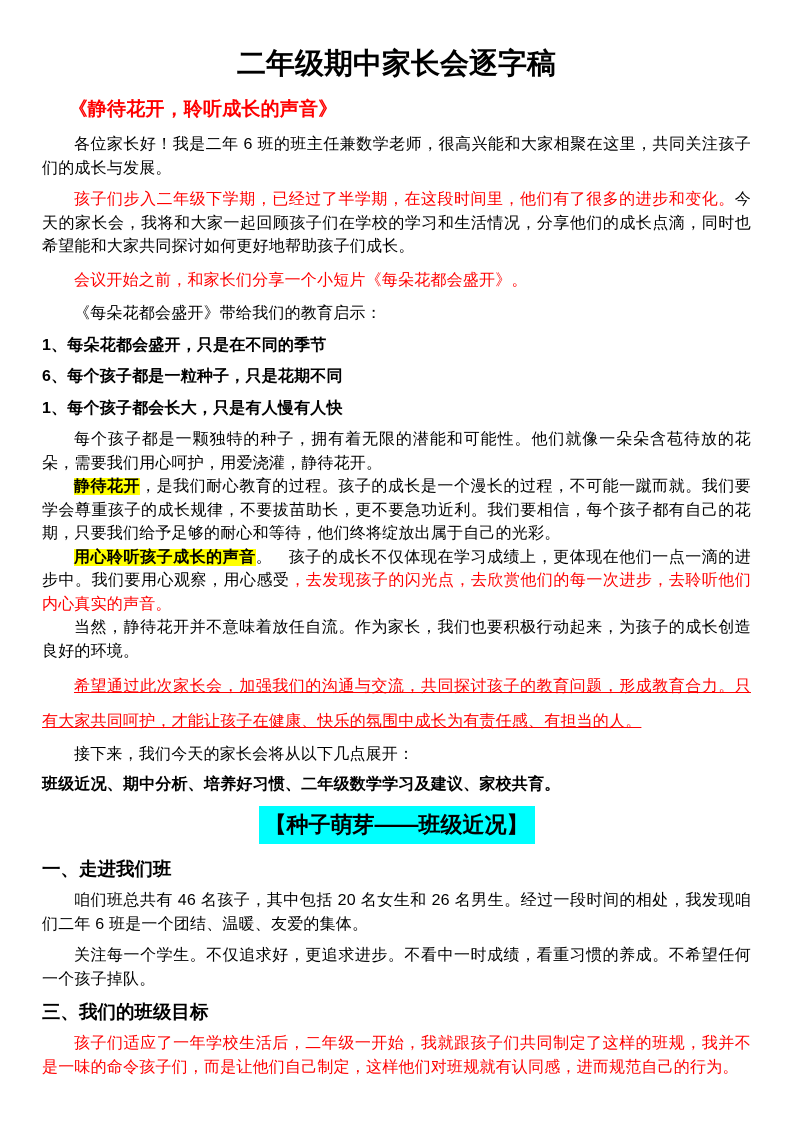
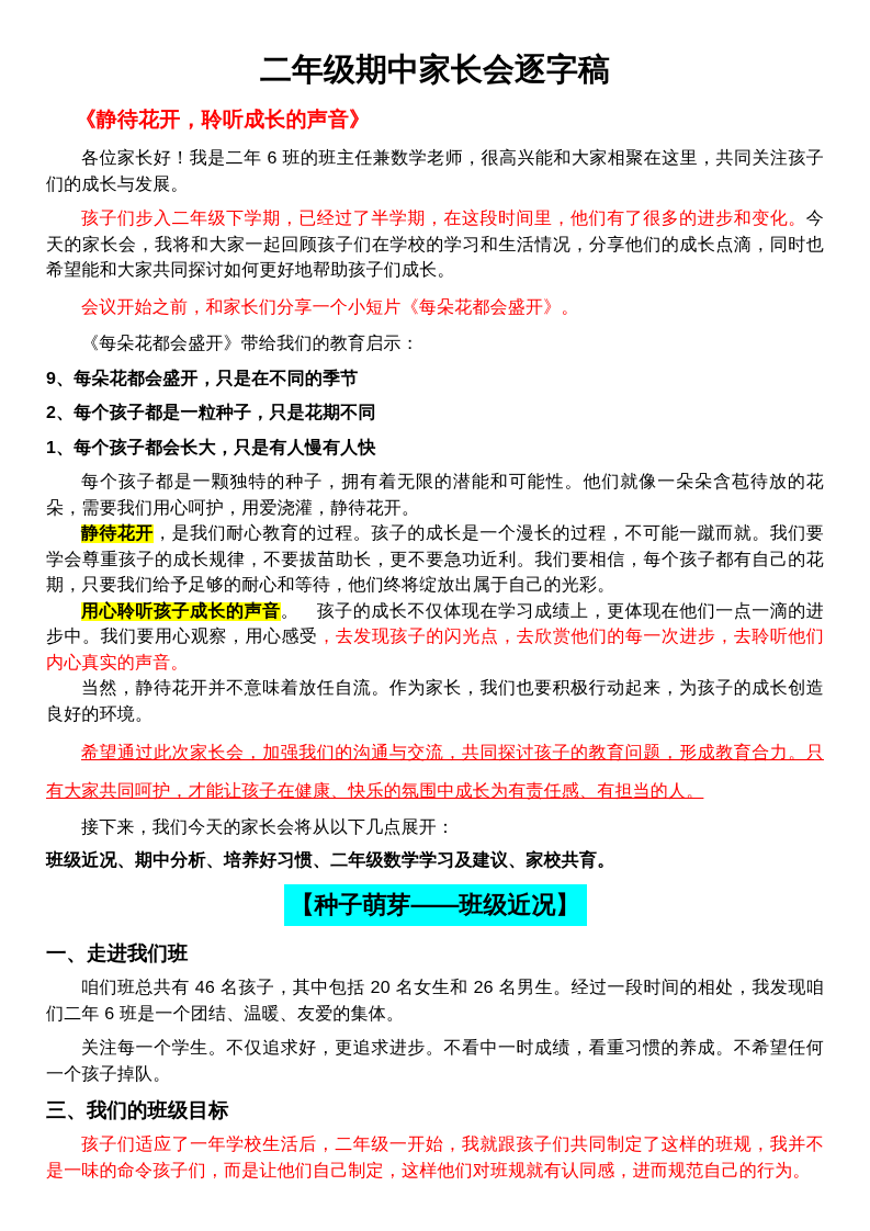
  二年级期中家长会逐字稿
  《静待花开，聆听成长的声音》
  各位家长好！我是二年 6 班的班主任兼数学老师，很高兴能和大家相聚在这里，共同关注孩子们的成长与发展。
  孩子们步入二年级下学期，已经过了半学期，在这段时间里，他们有了很多的进步和变化。今天的家长会，我将和大家一起回顾孩子们在学校的学习和生活情况，分享他们的成长点滴，同时也希望能和大家共同探讨如何更好地帮助孩子们成长。
  会议开始之前，和家长们分享一个小短片《每朵花都会盛开》。
  《每朵花都会盛开》带给我们的教育启示：
- 1、每朵花都会盛开，只是在不同的季节
+ 9、每朵花都会盛开，只是在不同的季节
- 6、每个孩子都是一粒种子，只是花期不同
+ 2、每个孩子都是一粒种子，只是花期不同
  1、每个孩子都会长大，只是有人慢有人快
  每个孩子都是一颗独特的种子，拥有着无限的潜能和可能性。他们就像一朵朵含苞待放的花朵，需要我们用心呵护，用爱浇灌，静待花开。
  静待花开，是我们耐心教育的过程。孩子的成长是一个漫长的过程，不可能一蹴而就。我们要学会尊重孩子的成长规律，不要拔苗助长，更不要急功近利。我们要相信，每个孩子都有自己的花期，只要我们给予足够的耐心和等待，他们终将绽放出属于自己的光彩。
  用心聆听孩子成长的声音。 孩子的成长不仅体现在学习成绩上，更体现在他们一点一滴的进步中。我们要用心观察，用心感受，去发现孩子的闪光点，去欣赏他们的每一次进步，去聆听他们内心真实的声音。
  当然，静待花开并不意味着放任自流。作为家长，我们也要积极行动起来，为孩子的成长创造良好的环境。
  希望通过此次家长会，加强我们的沟通与交流，共同探讨孩子的教育问题，形成教育合力。只有大家共同呵护，才能让孩子在健康、快乐的氛围中成长为有责任感、有担当的人。
  接下来，我们今天的家长会将从以下几点展开：
  班级近况、期中分析、培养好习惯、二年级数学学习及建议、家校共育。
  【种子萌芽——班级近况】
  一、走进我们班
  咱们班总共有 46 名孩子，其中包括 20 名女生和 26 名男生。经过一段时间的相处，我发现咱们二年 6 班是一个团结、温暖、友爱的集体。
  关注每一个学生。不仅追求好，更追求进步。不看中一时成绩，看重习惯的养成。不希望任何一个孩子掉队。
  三、我们的班级目标
  孩子们适应了一年学校生活后，二年级一开始，我就跟孩子们共同制定了这样的班规，我并不是一味的命令孩子们，而是让他们自己制定，这样他们对班规就有认同感，进而规范自己的行为。
